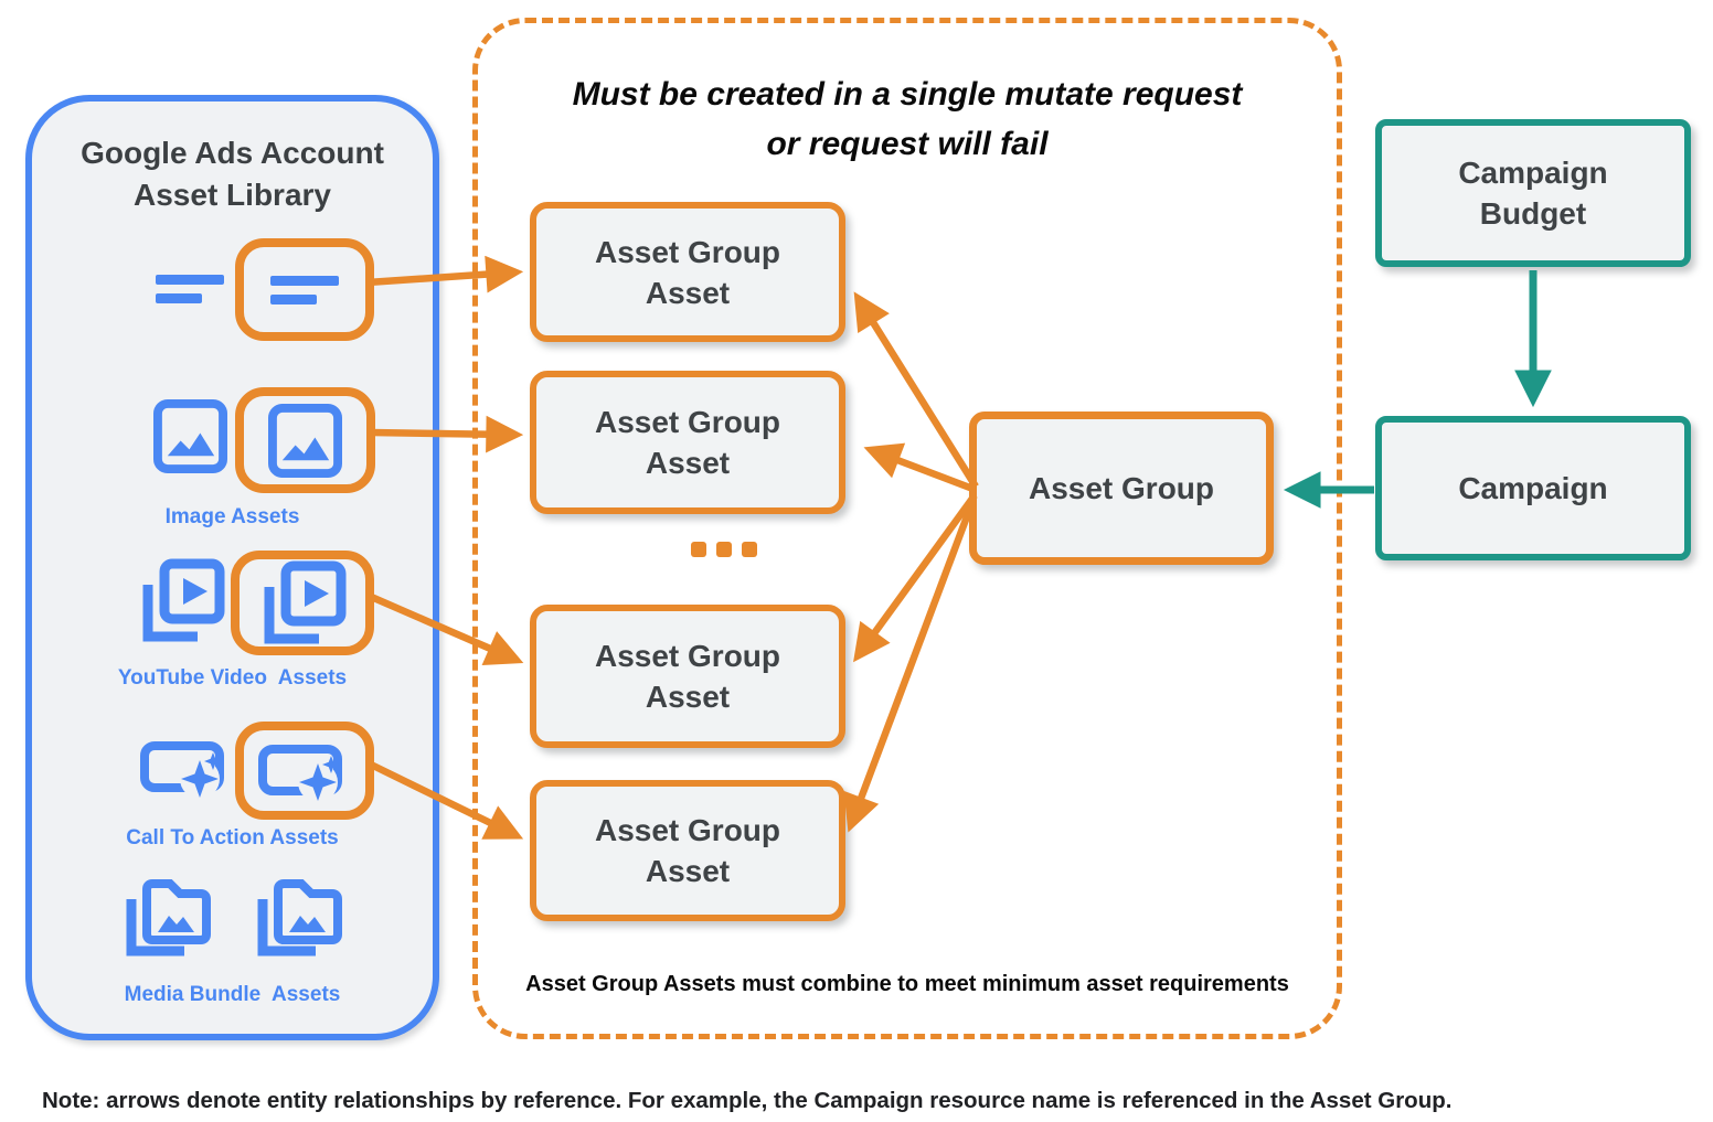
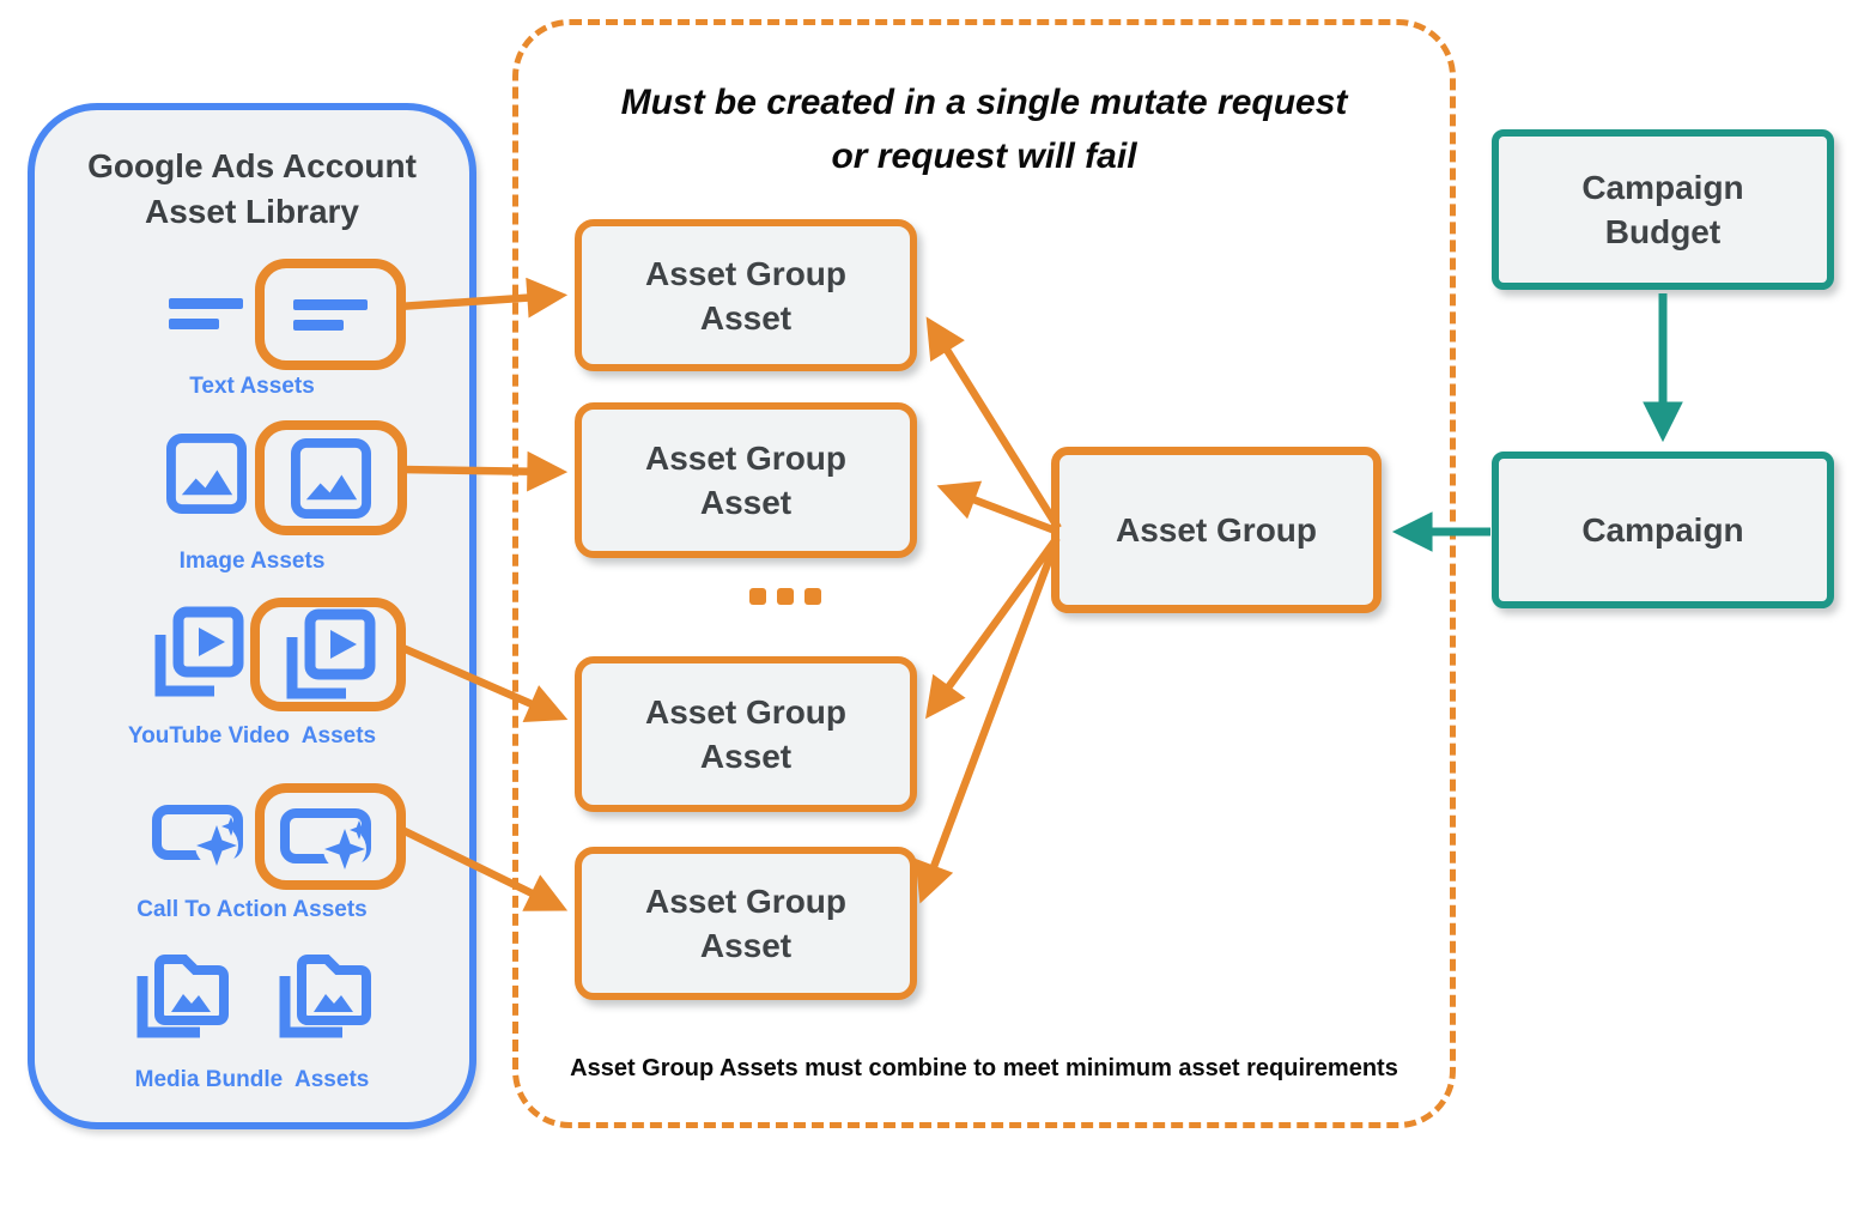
  Google Ads Account
  Asset Library
+ Text Assets
  Image Assets
  YouTube Video Assets
  Call To Action Assets
  Media Bundle Assets
  Must be created in a single mutate request
  or request will fail
  Asset Group Assets must combine to meet minimum asset requirements
  Asset Group
  Asset
  Asset Group
  Asset
  Asset Group
  Asset
  Asset Group
  Asset
  Asset Group
  Campaign
  Budget
  Campaign
- Note: arrows denote entity relationships by reference. For example, the Campaign resource name is referenced in the Asset Group.
